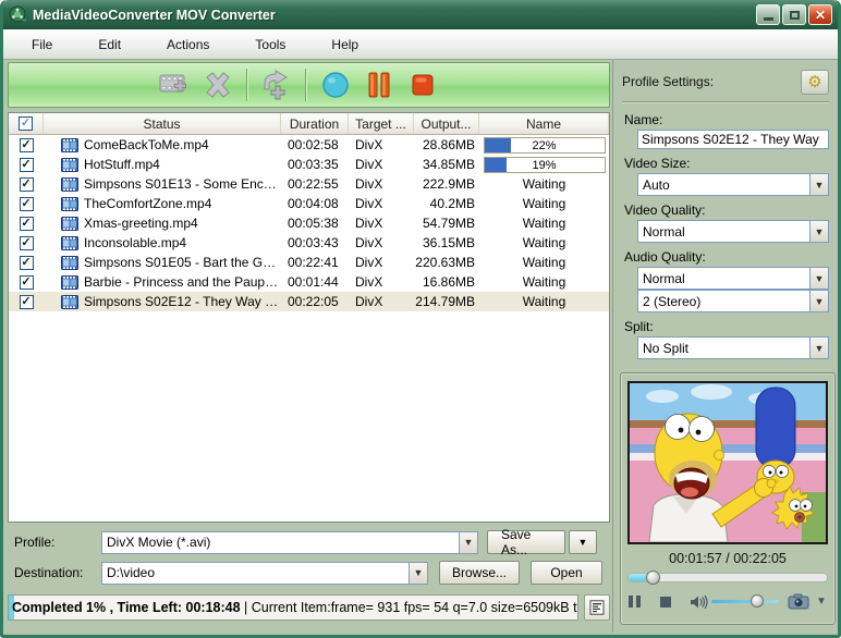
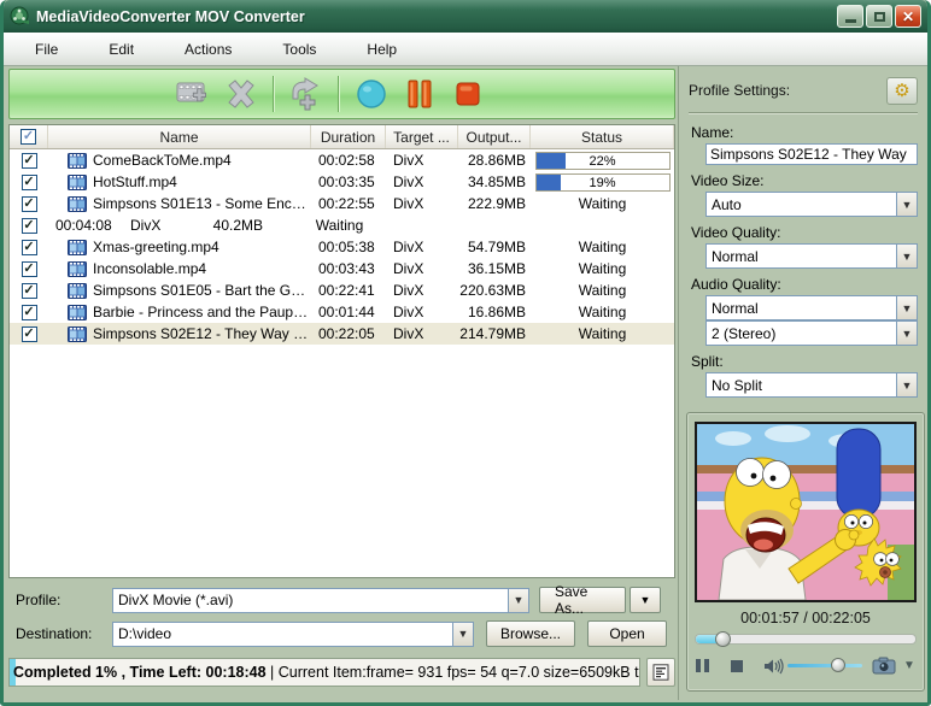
  MediaVideoConverter MOV Converter
  ✕
  File
  Edit
  Actions
  Tools
  Help
  ✓
- Status
+ Name
  Duration
  Target ...
  Output...
- Name
+ Status
  ✓
  ComeBackToMe.mp4
  00:02:58
  DivX
  28.86MB
  22%
  ✓
  HotStuff.mp4
  00:03:35
  DivX
  34.85MB
  19%
  ✓
  Simpsons S01E13 - Some Encha
  00:22:55
  DivX
  222.9MB
  Waiting
  ✓
- TheComfortZone.mp4
  00:04:08
  DivX
  40.2MB
  Waiting
  ✓
  Xmas-greeting.mp4
  00:05:38
  DivX
  54.79MB
  Waiting
  ✓
  Inconsolable.mp4
  00:03:43
  DivX
  36.15MB
  Waiting
  ✓
  Simpsons S01E05 - Bart the Gene
  00:22:41
  DivX
  220.63MB
  Waiting
  ✓
  Barbie - Princess and the Pauper
  00:01:44
  DivX
  16.86MB
  Waiting
  ✓
  Simpsons S02E12 - They Way We
  00:22:05
  DivX
  214.79MB
  Waiting
  Profile:
  DivX Movie (*.avi)
  ▼
  Save As...
  ▼
  Destination:
  D:\video
  ▼
  Browse...
  Open
  Completed 1% , Time Left: 00:18:48 | Current Item:frame= 931 fps= 54 q=7.0 size=6509kB t
  Profile Settings:
  ⚙
  Name:
  Simpsons S02E12 - They Way
  Video Size:
  Auto
  ▼
  Video Quality:
  Normal
  ▼
  Audio Quality:
  Normal
  ▼
  2 (Stereo)
  ▼
  Split:
  No Split
  ▼
  00:01:57 / 00:22:05
  ▼
